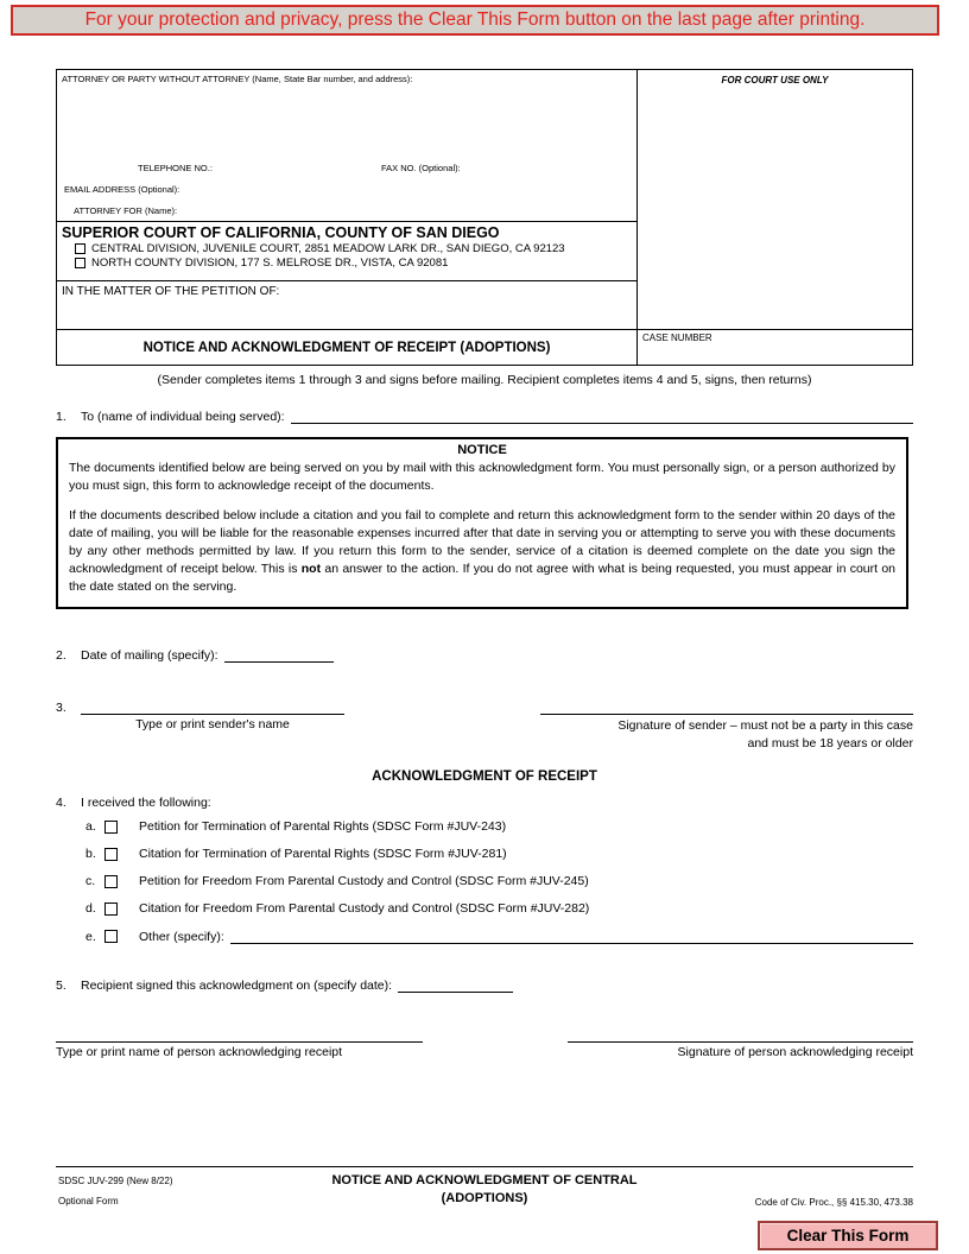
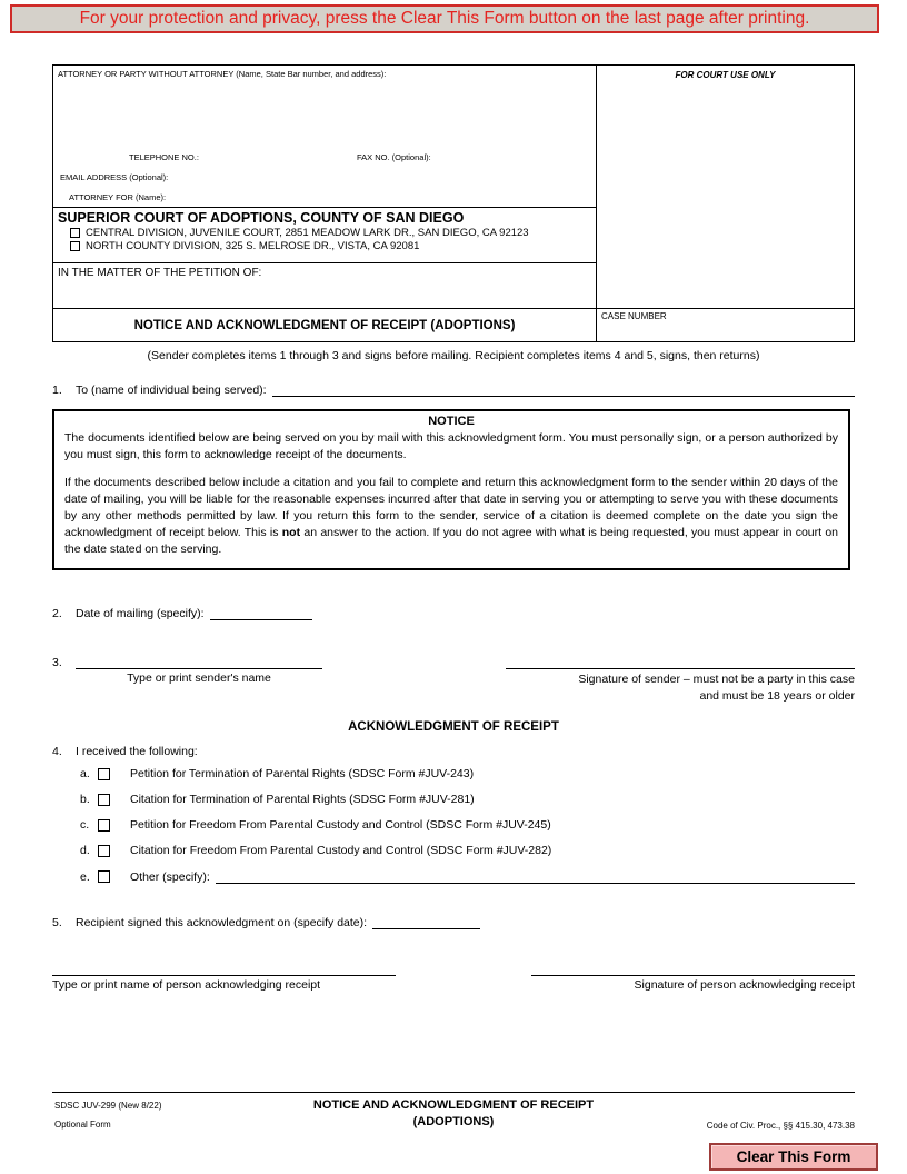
  For your protection and privacy, press the Clear This Form button on the last page after printing.
  ATTORNEY OR PARTY WITHOUT ATTORNEY (Name, State Bar number, and address):
  TELEPHONE NO.:
  FAX NO. (Optional):
  EMAIL ADDRESS (Optional):
  ATTORNEY FOR (Name):
  FOR COURT USE ONLY
- SUPERIOR COURT OF CALIFORNIA, COUNTY OF SAN DIEGO
+ SUPERIOR COURT OF ADOPTIONS, COUNTY OF SAN DIEGO
  CENTRAL DIVISION, JUVENILE COURT, 2851 MEADOW LARK DR., SAN DIEGO, CA 92123
- NORTH COUNTY DIVISION, 177 S. MELROSE DR., VISTA, CA 92081
+ NORTH COUNTY DIVISION, 325 S. MELROSE DR., VISTA, CA 92081
  IN THE MATTER OF THE PETITION OF:
  NOTICE AND ACKNOWLEDGMENT OF RECEIPT (ADOPTIONS)
  CASE NUMBER
  (Sender completes items 1 through 3 and signs before mailing. Recipient completes items 4 and 5, signs, then returns)
  1.
  To (name of individual being served):
  NOTICE
  The documents identified below are being served on you by mail with this acknowledgment form. You must personally sign, or a person authorized by you must sign, this form to acknowledge receipt of the documents.
  If the documents described below include a citation and you fail to complete and return this acknowledgment form to the sender within 20 days of the date of mailing, you will be liable for the reasonable expenses incurred after that date in serving you or attempting to serve you with these documents by any other methods permitted by law. If you return this form to the sender, service of a citation is deemed complete on the date you sign the acknowledgment of receipt below. This is not an answer to the action. If you do not agree with what is being requested, you must appear in court on the date stated on the serving.
  2.
  Date of mailing (specify):
  3.
  Type or print sender's name
  Signature of sender – must not be a party in this case
  and must be 18 years or older
  ACKNOWLEDGMENT OF RECEIPT
  4.
  I received the following:
  a.
  Petition for Termination of Parental Rights (SDSC Form #JUV-243)
  b.
  Citation for Termination of Parental Rights (SDSC Form #JUV-281)
  c.
  Petition for Freedom From Parental Custody and Control (SDSC Form #JUV-245)
  d.
  Citation for Freedom From Parental Custody and Control (SDSC Form #JUV-282)
  e.
  Other (specify):
  5.
  Recipient signed this acknowledgment on (specify date):
  Type or print name of person acknowledging receipt
  Signature of person acknowledging receipt
  SDSC JUV-299 (New 8/22)
  Optional Form
- NOTICE AND ACKNOWLEDGMENT OF CENTRAL
+ NOTICE AND ACKNOWLEDGMENT OF RECEIPT
  (ADOPTIONS)
  Code of Civ. Proc., §§ 415.30, 473.38
  Clear This Form
